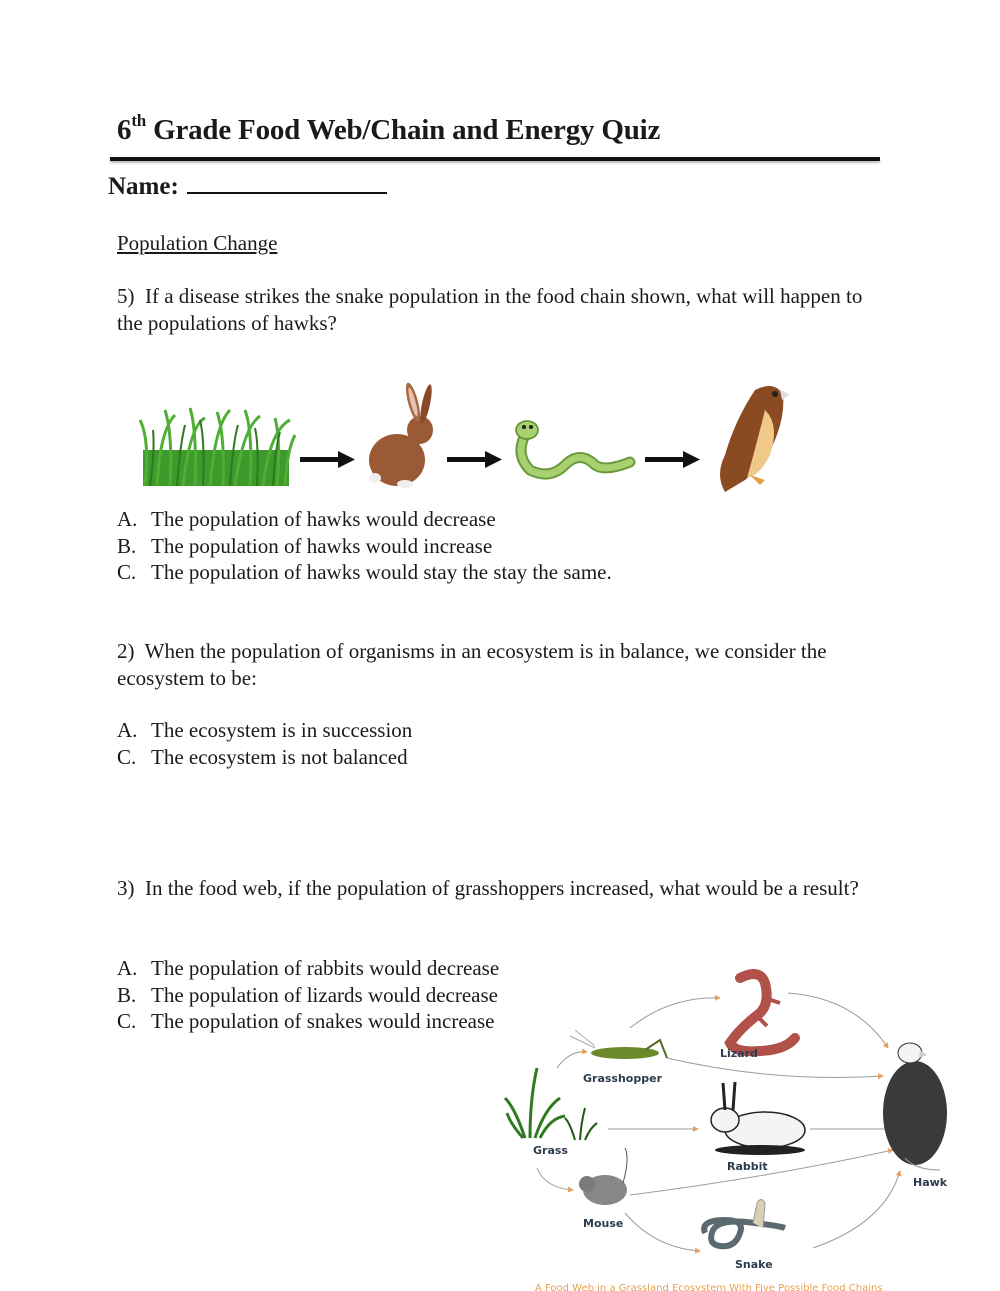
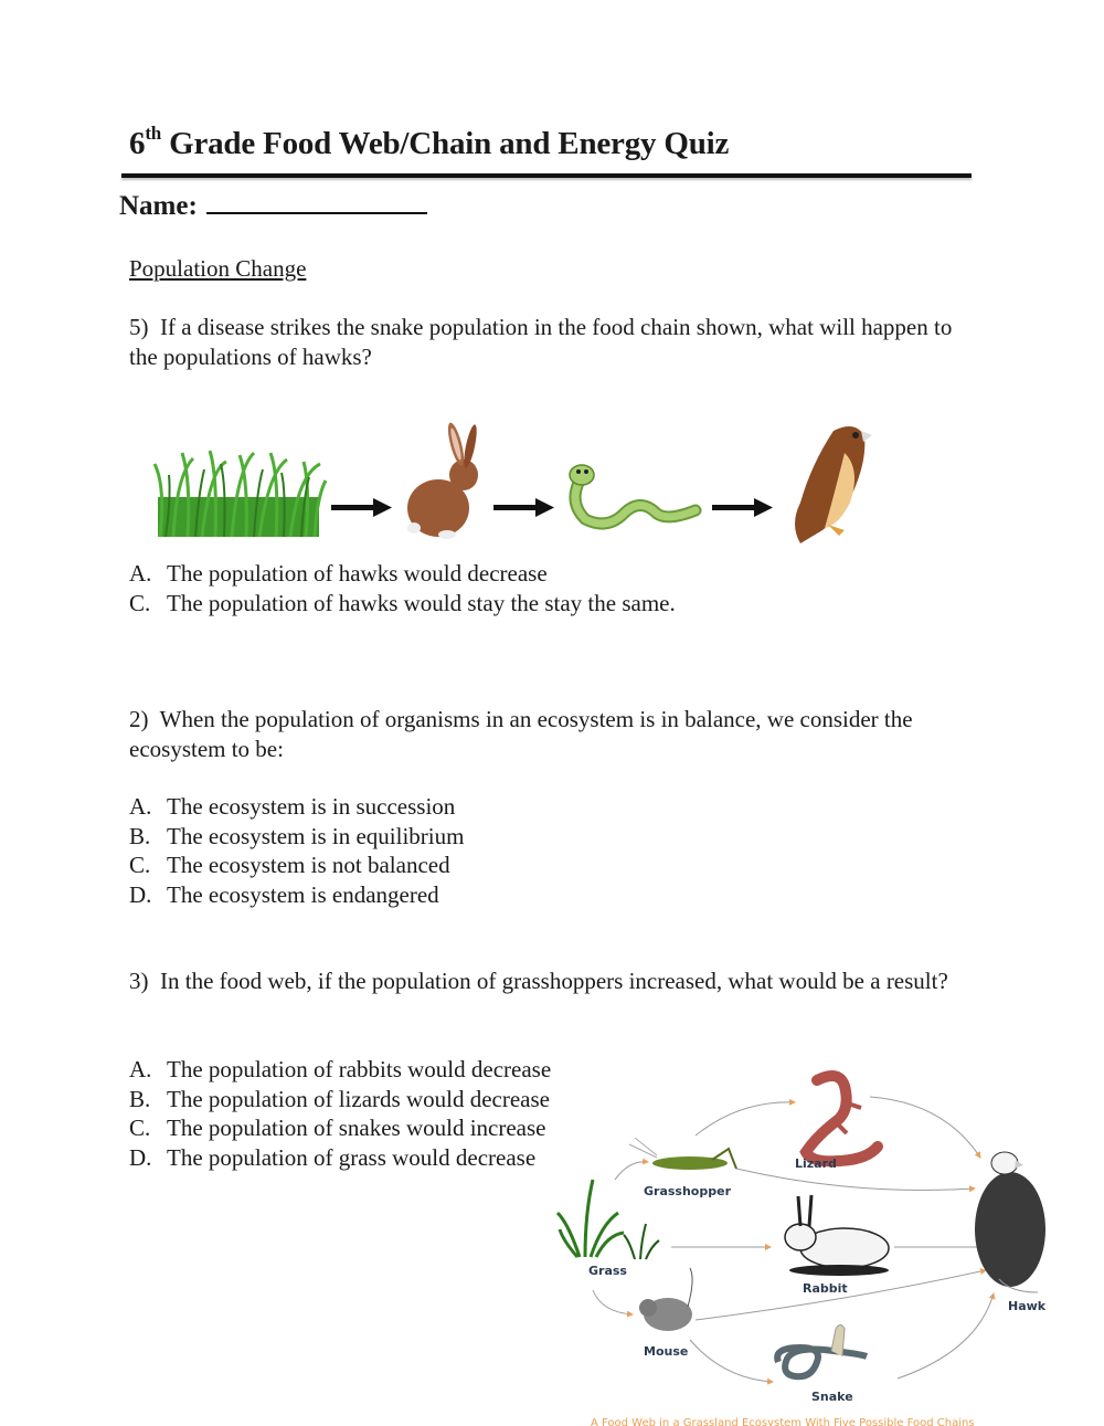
  6th Grade Food Web/Chain and Energy Quiz
  Name:
  Population Change
  5) If a disease strikes the snake population in the food chain shown, what will happen to the populations of hawks?
  A. The population of hawks would decrease
- B. The population of hawks would increase
  C. The population of hawks would stay the stay the same.
  2) When the population of organisms in an ecosystem is in balance, we consider the ecosystem to be:
  A. The ecosystem is in succession
+ B. The ecosystem is in equilibrium
  C. The ecosystem is not balanced
+ D. The ecosystem is endangered
  3) In the food web, if the population of grasshoppers increased, what would be a result?
  A. The population of rabbits would decrease
  B. The population of lizards would decrease
  C. The population of snakes would increase
+ D. The population of grass would decrease
  Grasshopper
  Lizard
  Grass
  Rabbit
  Hawk
  Mouse
  Snake
  A Food Web in a Grassland Ecosystem With Five Possible Food Chains
